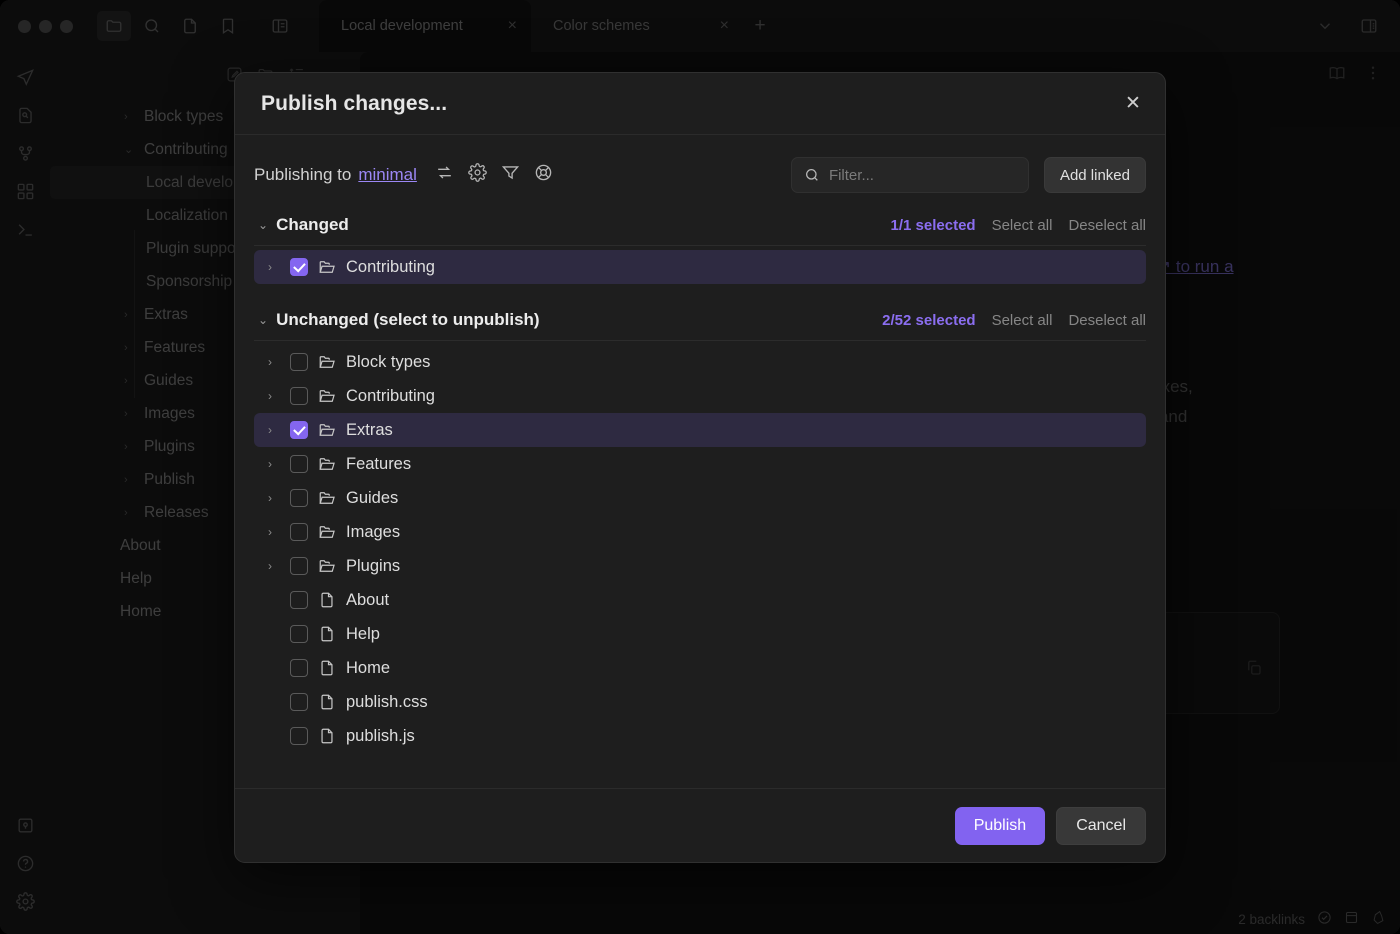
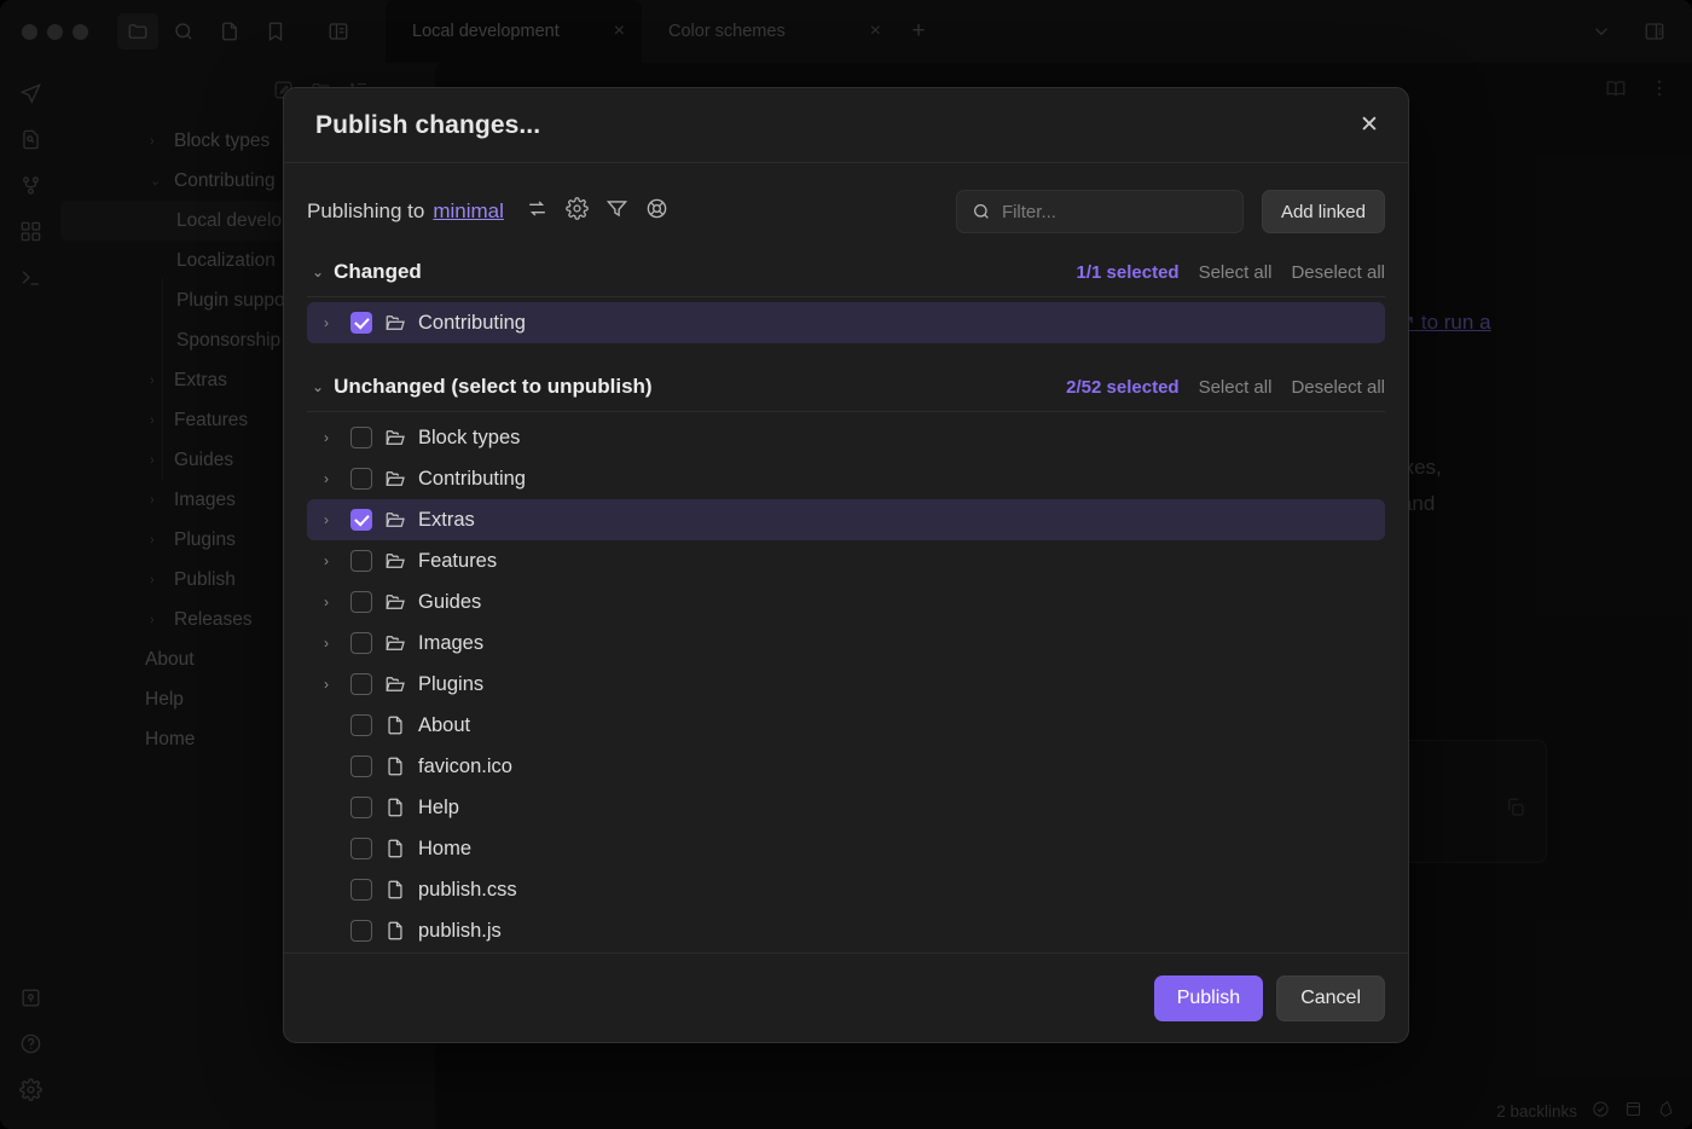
  Local development
  ×
  Color schemes
  ×
  +
  ›
  Block types
  ⌄
  Contributing
  Localization
  Plugin suppo
  Sponsorship
  ›
  Extras
  ›
  Features
  ›
  Guides
  ›
  Images
  ›
  Plugins
  ›
  Publish
  ›
  Releases
  About
  Help
  Home
  2 backlinks
  Publish changes...
  ✕
  Publishing to
  minimal
  Filter...
  Add linked
  ⌄
  Changed
  1/1 selected
  Select all
  Deselect all
  ›
  Contributing
  ⌄
  Unchanged (select to unpublish)
  2/52 selected
  Select all
  Deselect all
  ›
  Block types
  ›
  Contributing
  ›
  Extras
  ›
  Features
  ›
  Guides
  ›
  Images
  ›
  Plugins
  About
+ favicon.ico
  Help
  Home
  publish.css
  publish.js
  Publish
  Cancel
